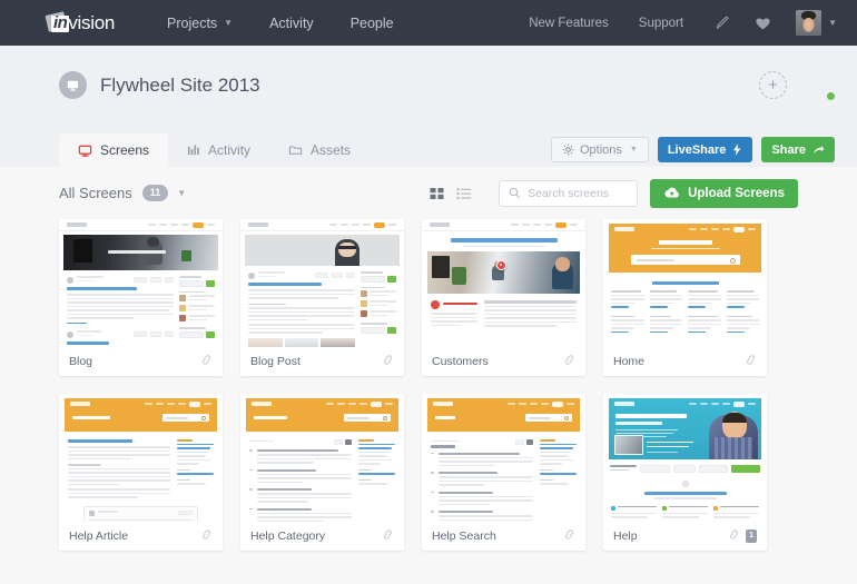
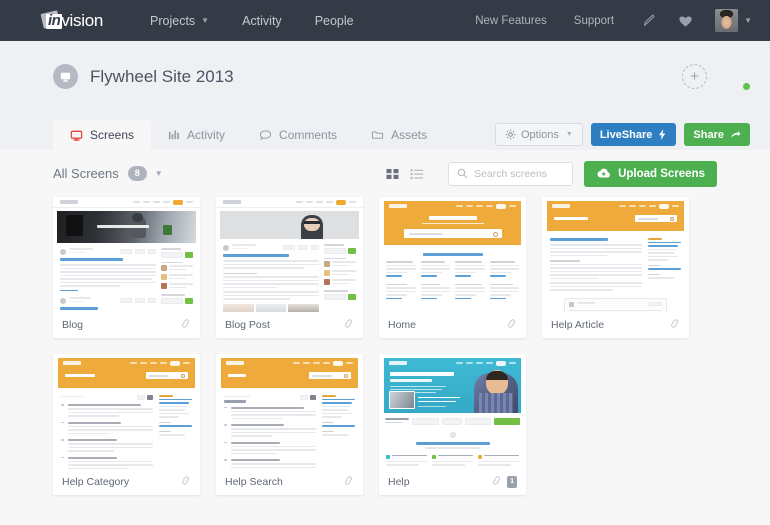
  in
  vision
  Projects
  ▼
  Activity
  People
  New Features
  Support
  ▼
  Flywheel Site 2013
  +
  Screens
  Activity
+ Comments
  Assets
  Options
  LiveShare
  Share
  All Screens
- 11
+ 8
  ▼
  Search screens
  Upload Screens
  Blog
  Blog Post
- Customers
  Home
  Help Article
  Help Category
  Help Search
  Help
